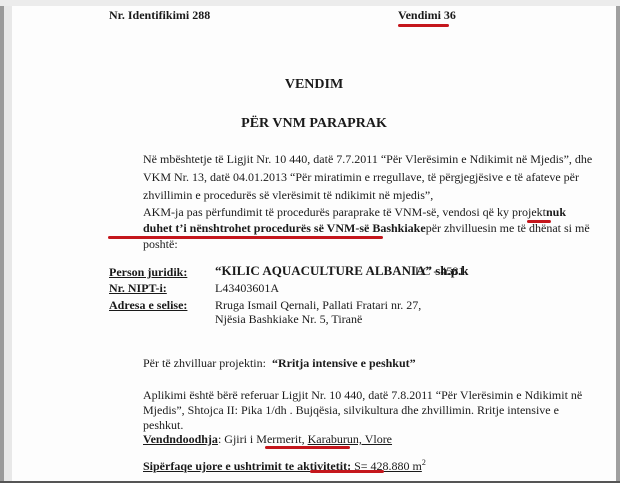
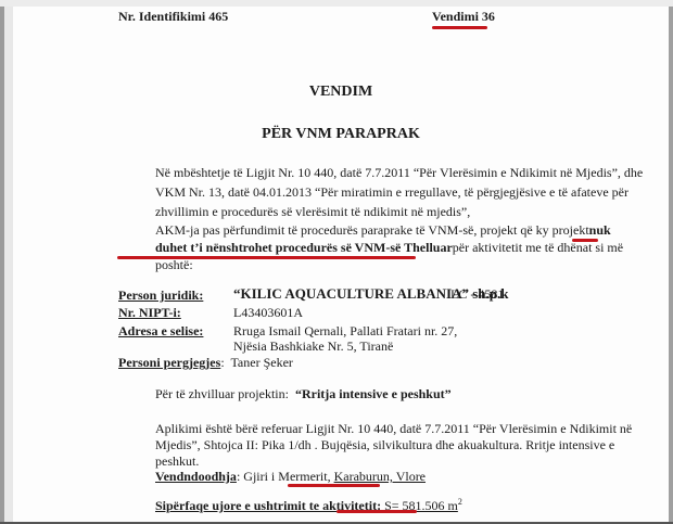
- Nr. Identifikimi 288
+ Nr. Identifikimi 465
  Vendimi 36
  VENDIM
  PËR VNM PARAPRAK
  Në mbështetje të Ligjit Nr. 10 440, datë 7.7.2011 “Për Vlerësimin e Ndikimit në Mjedis”, dhe
  VKM Nr. 13, datë 04.01.2013 “Për miratimin e rregullave, të përgjegjësive e të afateve për
  zhvillimin e procedurës së vlerësimit të ndikimit në mjedis”,
- AKM-ja pas përfundimit të procedurës paraprake të VNM-së, vendosi që ky projekt
+ AKM-ja pas përfundimit të procedurës paraprake të VNM-së, projekt që ky projekt
  nuk
- duhet t’i nënshtrohet procedurës së VNM-së Bashkiake
+ duhet t’i nënshtrohet procedurës së VNM-së Thelluar
- për zhvilluesin me të dhënat si më
+ për aktivitetit me të dhënat si më
  poshtë:
  Person juridik:
  “KILIC AQUACULTURE ALBANIA” sh.p.k
  LC - 4581
  Nr. NIPT-i:
  L43403601A
  Adresa e selise:
  Rruga Ismail Qernali, Pallati Fratari nr. 27,
  Njësia Bashkiake Nr. 5, Tiranë
+ Personi pergjegjes: Taner Şeker
  Për të zhvilluar projektin: “Rritja intensive e peshkut”
- Aplikimi është bërë referuar Ligjit Nr. 10 440, datë 7.8.2011 “Për Vlerësimin e Ndikimit në
+ Aplikimi është bërë referuar Ligjit Nr. 10 440, datë 7.7.2011 “Për Vlerësimin e Ndikimit në
- Mjedis”, Shtojca II: Pika 1/dh . Bujqësia, silvikultura dhe zhvillimin. Rritje intensive e
+ Mjedis”, Shtojca II: Pika 1/dh . Bujqësia, silvikultura dhe akuakultura. Rritje intensive e
  peshkut.
  Vendndoodhja: Gjiri i Mermerit, Karaburun, Vlore
- Sipërfaqe ujore e ushtrimit te aktivitetit: S= 428.880 m2
+ Sipërfaqe ujore e ushtrimit te aktivitetit: S= 581.506 m2
